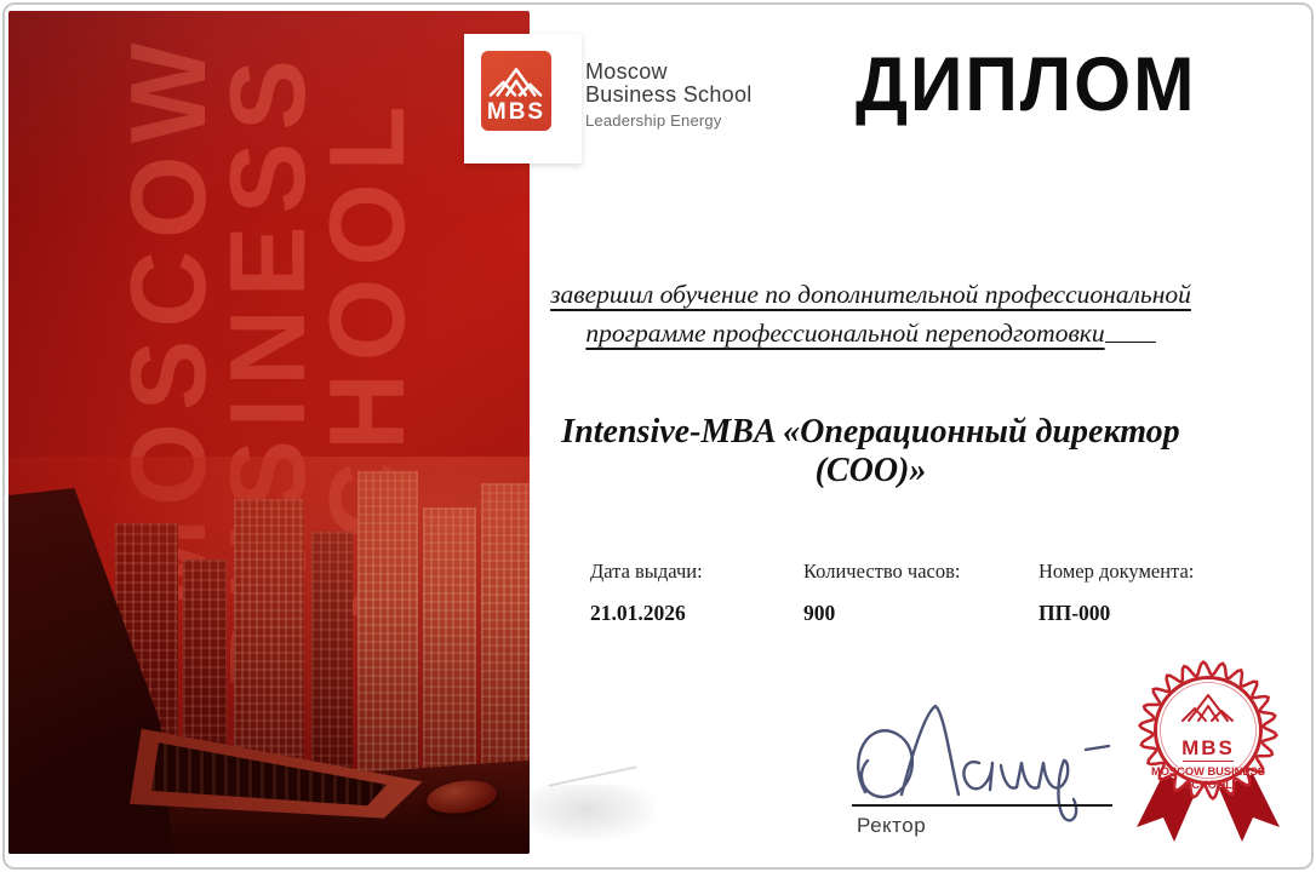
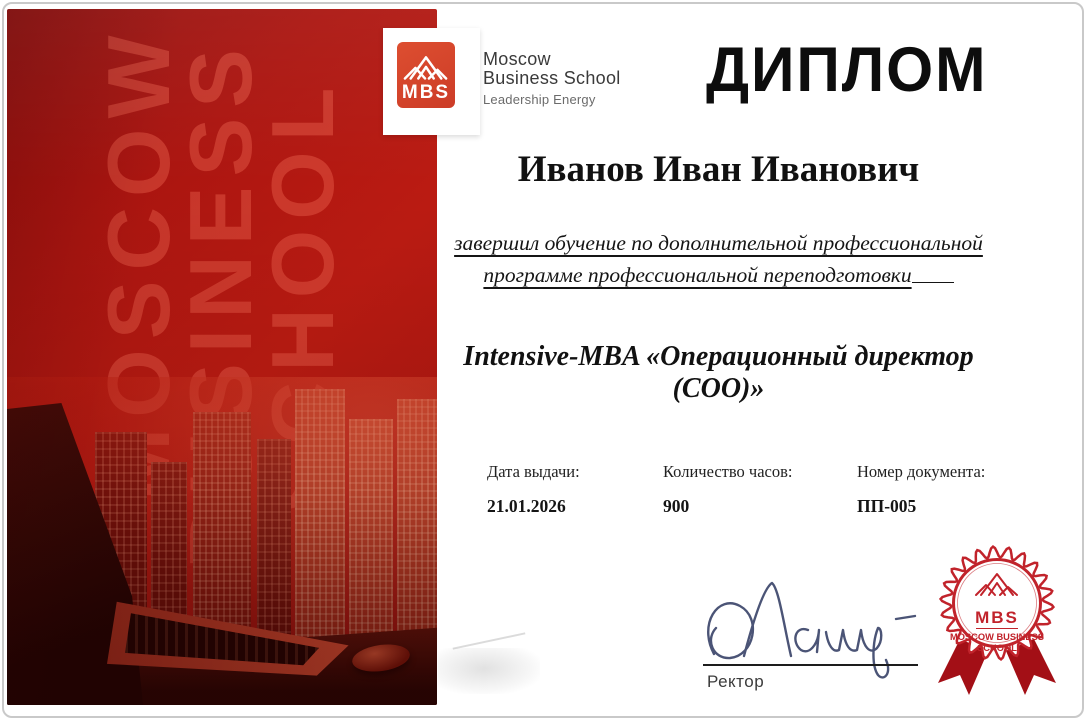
  MBS
  Moscow
  Business School
  Leadership Energy
  ДИПЛОМ
+ Иванов Иван Иванович
  завершил обучение по дополнительной профессиональной
  программе профессиональной переподготовки
  Intensive-MBA «Операционный директор (COO)»
  Дата выдачи:
  21.01.2026
  Количество часов:
  900
  Номер документа:
- ПП-000
+ ПП-005
  Ректор
  MBS
  MOSCOW BUSINESS
  SCHOOL
